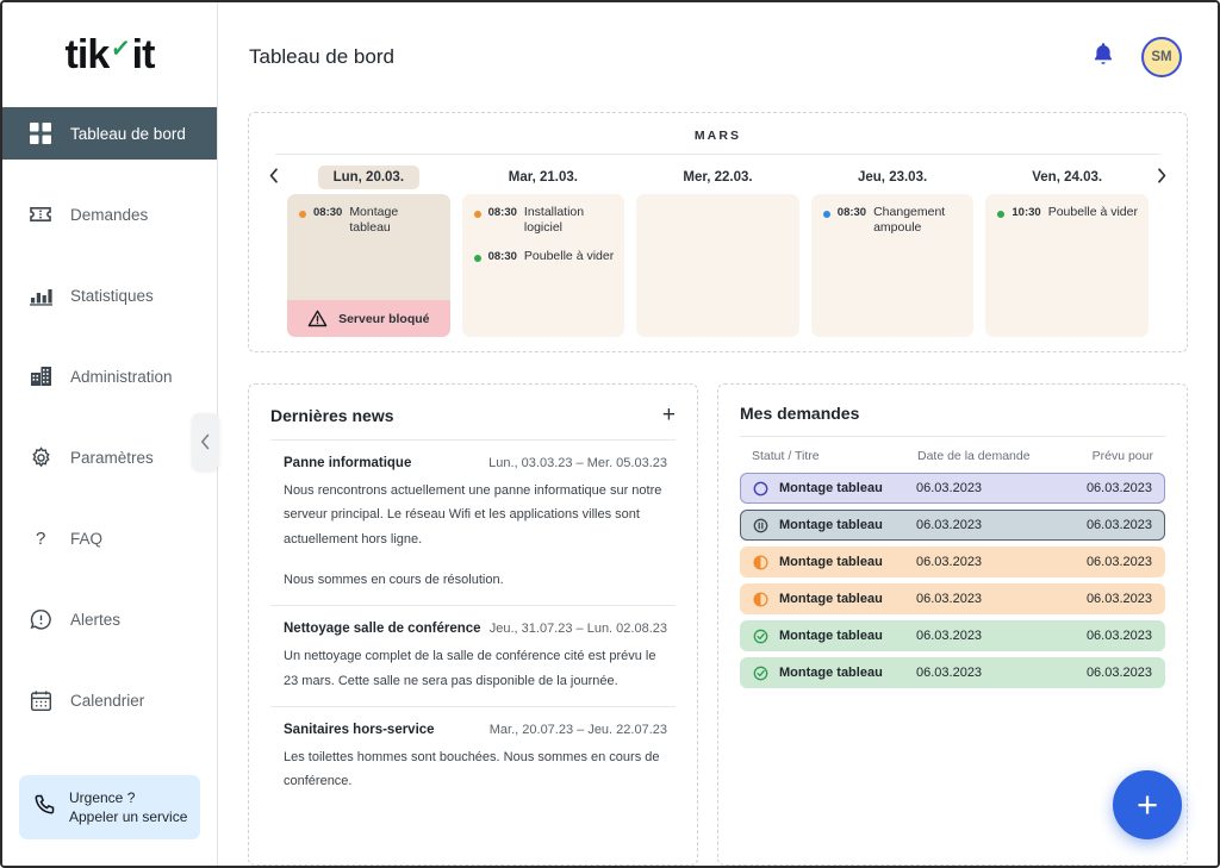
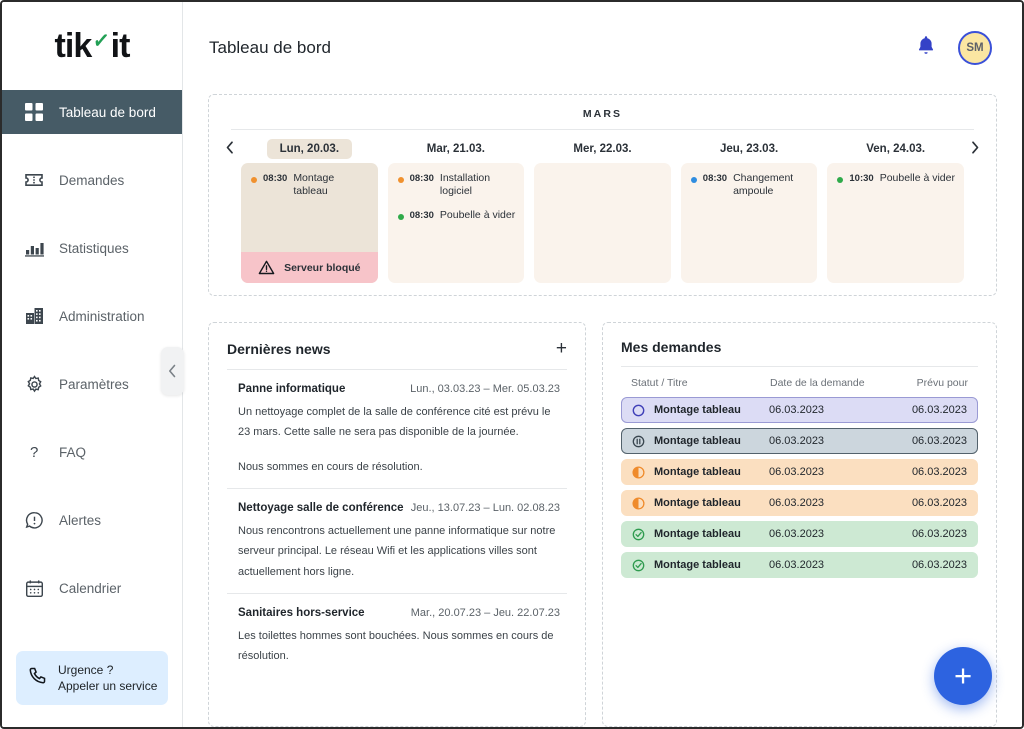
  tik
  it
  Tableau de bord
  Demandes
  Statistiques
  Administration
  Paramètres
  ?
  FAQ
  Alertes
  Calendrier
  Urgence ?
  Appeler un service
  Tableau de bord
  SM
  MARS
  Lun, 20.03.
  Mar, 21.03.
  Mer, 22.03.
  Jeu, 23.03.
  Ven, 24.03.
  08:30
  Montage tableau
  Serveur bloqué
  08:30
  Installation logiciel
  08:30
  Poubelle à vider
  08:30
  Changement ampoule
  10:30
  Poubelle à vider
  Dernières news
  +
  Panne informatique
  Lun., 03.03.23 – Mer. 05.03.23
- Nous rencontrons actuellement une panne informatique sur notre serveur principal. Le réseau Wifi et les applications villes sont actuellement hors ligne.
+ Un nettoyage complet de la salle de conférence cité est prévu le 23 mars. Cette salle ne sera pas disponible de la journée.
  Nous sommes en cours de résolution.
  Nettoyage salle de conférence
- Jeu., 31.07.23 – Lun. 02.08.23
+ Jeu., 13.07.23 – Lun. 02.08.23
- Un nettoyage complet de la salle de conférence cité est prévu le 23 mars. Cette salle ne sera pas disponible de la journée.
+ Nous rencontrons actuellement une panne informatique sur notre serveur principal. Le réseau Wifi et les applications villes sont actuellement hors ligne.
  Sanitaires hors-service
  Mar., 20.07.23 – Jeu. 22.07.23
- Les toilettes hommes sont bouchées. Nous sommes en cours de conférence.
+ Les toilettes hommes sont bouchées. Nous sommes en cours de résolution.
  Mes demandes
  Statut / Titre
  Date de la demande
  Prévu pour
  Montage tableau
  06.03.2023
  06.03.2023
  Montage tableau
  06.03.2023
  06.03.2023
  Montage tableau
  06.03.2023
  06.03.2023
  Montage tableau
  06.03.2023
  06.03.2023
  Montage tableau
  06.03.2023
  06.03.2023
  Montage tableau
  06.03.2023
  06.03.2023
  +
